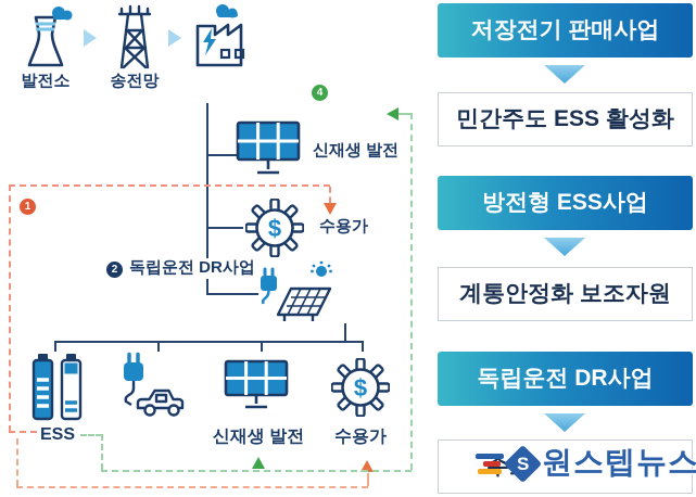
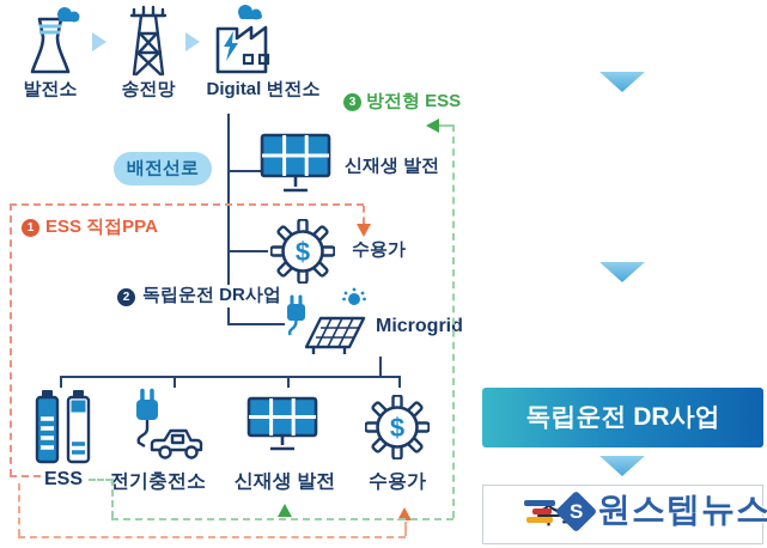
  발전소
  송전망
+ Digital 변전소
+ 배전선로
- 4
+ 3
+ 방전형 ESS
  1
+ ESS 직접PPA
  2
  독립운전 DR사업
  신재생 발전
  $
  수용가
+ Microgrid
  ESS
+ 전기충전소
  신재생 발전
  $
  수용가
- 저장전기 판매사업
- 민간주도 ESS 활성화
- 방전형 ESS사업
- 계통안정화 보조자원
  독립운전 DR사업
  원스텝뉴스
